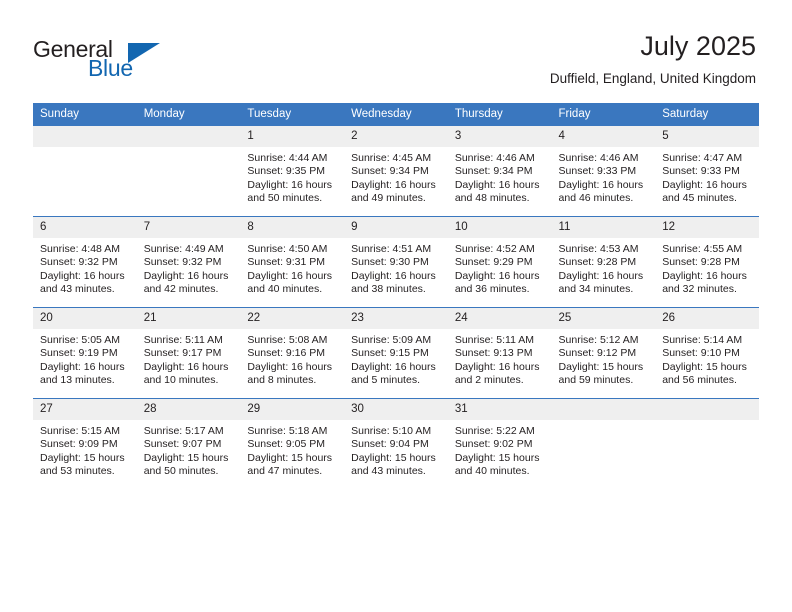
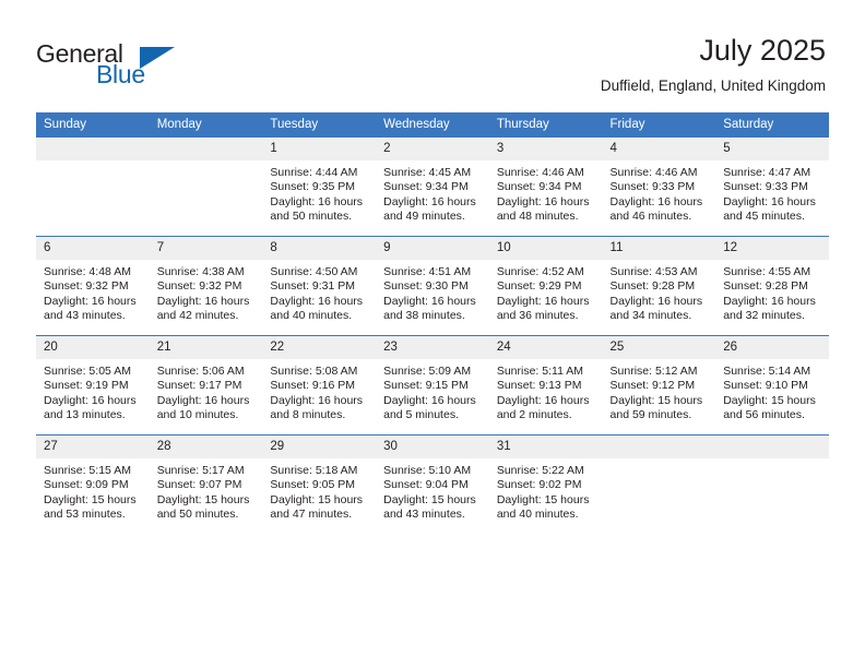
  General
  Blue
  July 2025
  Duffield, England, United Kingdom
  Sunday	Monday	Tuesday	Wednesday	Thursday	Friday	Saturday
  		1Sunrise: 4:44 AMSunset: 9:35 PMDaylight: 16 hoursand 50 minutes.	2Sunrise: 4:45 AMSunset: 9:34 PMDaylight: 16 hoursand 49 minutes.	3Sunrise: 4:46 AMSunset: 9:34 PMDaylight: 16 hoursand 48 minutes.	4Sunrise: 4:46 AMSunset: 9:33 PMDaylight: 16 hoursand 46 minutes.	5Sunrise: 4:47 AMSunset: 9:33 PMDaylight: 16 hoursand 45 minutes.
- 6Sunrise: 4:48 AMSunset: 9:32 PMDaylight: 16 hoursand 43 minutes.	7Sunrise: 4:49 AMSunset: 9:32 PMDaylight: 16 hoursand 42 minutes.	8Sunrise: 4:50 AMSunset: 9:31 PMDaylight: 16 hoursand 40 minutes.	9Sunrise: 4:51 AMSunset: 9:30 PMDaylight: 16 hoursand 38 minutes.	10Sunrise: 4:52 AMSunset: 9:29 PMDaylight: 16 hoursand 36 minutes.	11Sunrise: 4:53 AMSunset: 9:28 PMDaylight: 16 hoursand 34 minutes.	12Sunrise: 4:55 AMSunset: 9:28 PMDaylight: 16 hoursand 32 minutes.
+ 6Sunrise: 4:48 AMSunset: 9:32 PMDaylight: 16 hoursand 43 minutes.	7Sunrise: 4:38 AMSunset: 9:32 PMDaylight: 16 hoursand 42 minutes.	8Sunrise: 4:50 AMSunset: 9:31 PMDaylight: 16 hoursand 40 minutes.	9Sunrise: 4:51 AMSunset: 9:30 PMDaylight: 16 hoursand 38 minutes.	10Sunrise: 4:52 AMSunset: 9:29 PMDaylight: 16 hoursand 36 minutes.	11Sunrise: 4:53 AMSunset: 9:28 PMDaylight: 16 hoursand 34 minutes.	12Sunrise: 4:55 AMSunset: 9:28 PMDaylight: 16 hoursand 32 minutes.
- 20Sunrise: 5:05 AMSunset: 9:19 PMDaylight: 16 hoursand 13 minutes.	21Sunrise: 5:11 AMSunset: 9:17 PMDaylight: 16 hoursand 10 minutes.	22Sunrise: 5:08 AMSunset: 9:16 PMDaylight: 16 hoursand 8 minutes.	23Sunrise: 5:09 AMSunset: 9:15 PMDaylight: 16 hoursand 5 minutes.	24Sunrise: 5:11 AMSunset: 9:13 PMDaylight: 16 hoursand 2 minutes.	25Sunrise: 5:12 AMSunset: 9:12 PMDaylight: 15 hoursand 59 minutes.	26Sunrise: 5:14 AMSunset: 9:10 PMDaylight: 15 hoursand 56 minutes.
+ 20Sunrise: 5:05 AMSunset: 9:19 PMDaylight: 16 hoursand 13 minutes.	21Sunrise: 5:06 AMSunset: 9:17 PMDaylight: 16 hoursand 10 minutes.	22Sunrise: 5:08 AMSunset: 9:16 PMDaylight: 16 hoursand 8 minutes.	23Sunrise: 5:09 AMSunset: 9:15 PMDaylight: 16 hoursand 5 minutes.	24Sunrise: 5:11 AMSunset: 9:13 PMDaylight: 16 hoursand 2 minutes.	25Sunrise: 5:12 AMSunset: 9:12 PMDaylight: 15 hoursand 59 minutes.	26Sunrise: 5:14 AMSunset: 9:10 PMDaylight: 15 hoursand 56 minutes.
  27Sunrise: 5:15 AMSunset: 9:09 PMDaylight: 15 hoursand 53 minutes.	28Sunrise: 5:17 AMSunset: 9:07 PMDaylight: 15 hoursand 50 minutes.	29Sunrise: 5:18 AMSunset: 9:05 PMDaylight: 15 hoursand 47 minutes.	30Sunrise: 5:10 AMSunset: 9:04 PMDaylight: 15 hoursand 43 minutes.	31Sunrise: 5:22 AMSunset: 9:02 PMDaylight: 15 hoursand 40 minutes.
